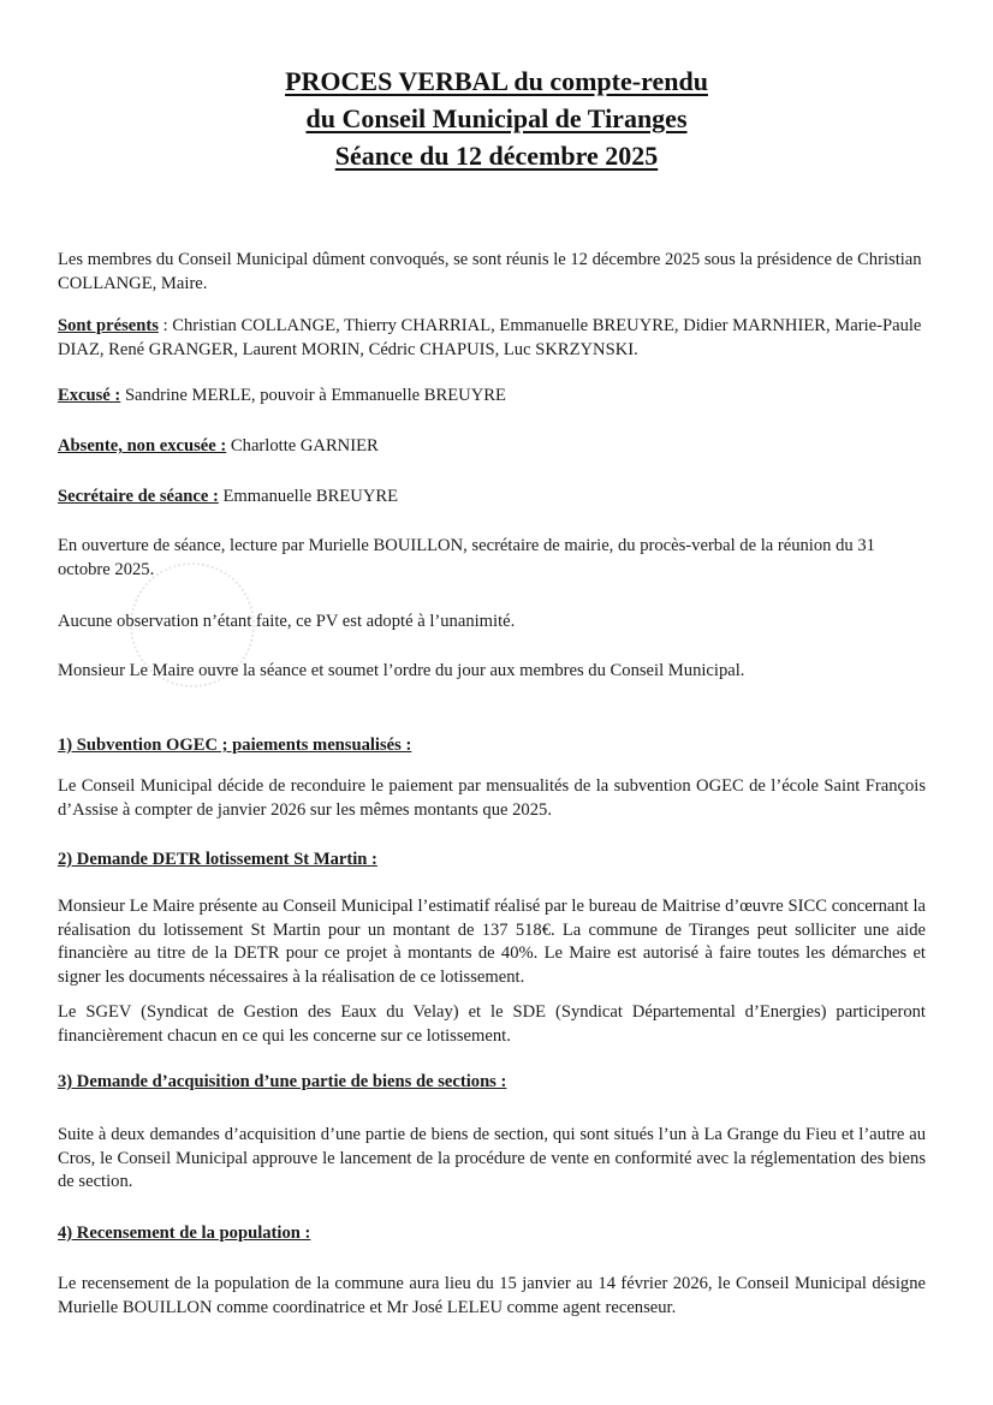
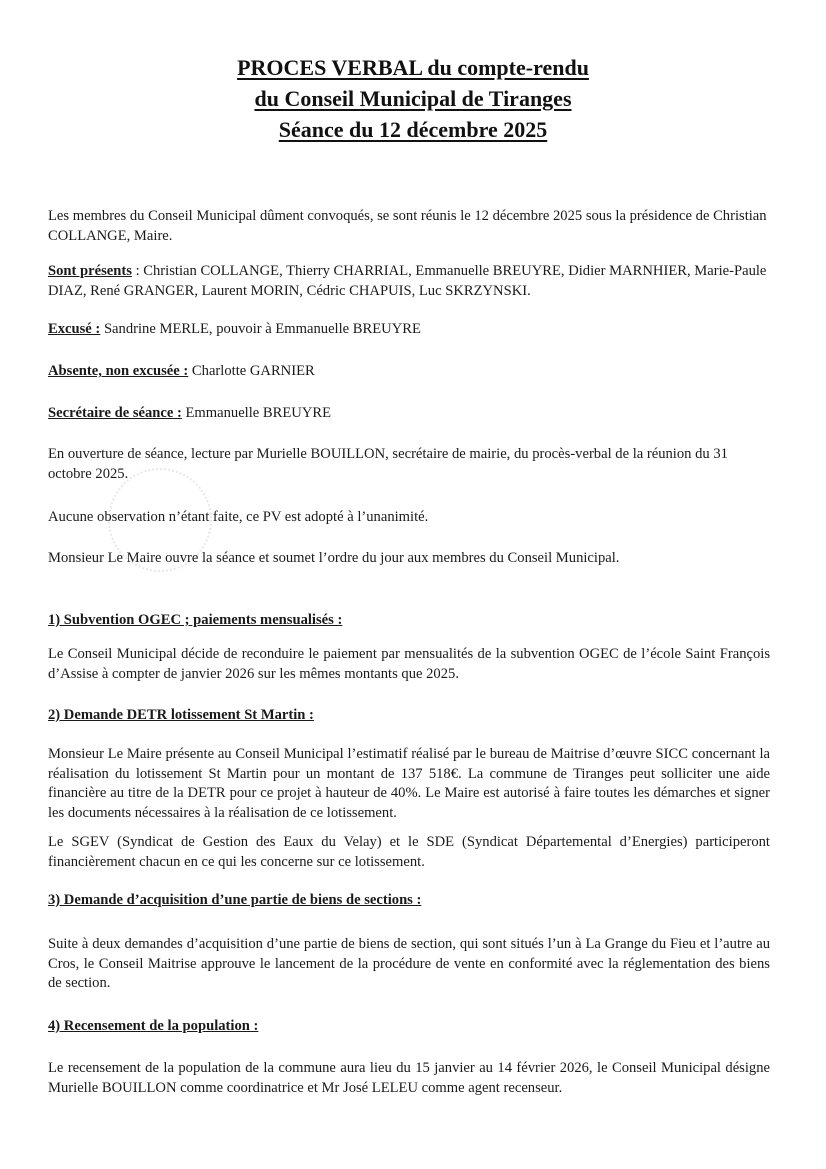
  PROCES VERBAL du compte-rendu
  du Conseil Municipal de Tiranges
  Séance du 12 décembre 2025
  Les membres du Conseil Municipal dûment convoqués, se sont réunis le 12 décembre 2025 sous la présidence de Christian COLLANGE, Maire.
  Sont présents : Christian COLLANGE, Thierry CHARRIAL, Emmanuelle BREUYRE, Didier MARNHIER, Marie-Paule DIAZ, René GRANGER, Laurent MORIN, Cédric CHAPUIS, Luc SKRZYNSKI.
  Excusé : Sandrine MERLE, pouvoir à Emmanuelle BREUYRE
  Absente, non excusée : Charlotte GARNIER
  Secrétaire de séance : Emmanuelle BREUYRE
  En ouverture de séance, lecture par Murielle BOUILLON, secrétaire de mairie, du procès-verbal de la réunion du 31 octobre 2025.
  Aucune observation n’étant faite, ce PV est adopté à l’unanimité.
  Monsieur Le Maire ouvre la séance et soumet l’ordre du jour aux membres du Conseil Municipal.
  1) Subvention OGEC ; paiements mensualisés :
  Le Conseil Municipal décide de reconduire le paiement par mensualités de la subvention OGEC de l’école Saint François d’Assise à compter de janvier 2026 sur les mêmes montants que 2025.
  2) Demande DETR lotissement St Martin :
- Monsieur Le Maire présente au Conseil Municipal l’estimatif réalisé par le bureau de Maitrise d’œuvre SICC concernant la réalisation du lotissement St Martin pour un montant de 137 518€. La commune de Tiranges peut solliciter une aide financière au titre de la DETR pour ce projet à montants de 40%. Le Maire est autorisé à faire toutes les démarches et signer les documents nécessaires à la réalisation de ce lotissement.
+ Monsieur Le Maire présente au Conseil Municipal l’estimatif réalisé par le bureau de Maitrise d’œuvre SICC concernant la réalisation du lotissement St Martin pour un montant de 137 518€. La commune de Tiranges peut solliciter une aide financière au titre de la DETR pour ce projet à hauteur de 40%. Le Maire est autorisé à faire toutes les démarches et signer les documents nécessaires à la réalisation de ce lotissement.
  Le SGEV (Syndicat de Gestion des Eaux du Velay) et le SDE (Syndicat Départemental d’Energies) participeront financièrement chacun en ce qui les concerne sur ce lotissement.
  3) Demande d’acquisition d’une partie de biens de sections :
- Suite à deux demandes d’acquisition d’une partie de biens de section, qui sont situés l’un à La Grange du Fieu et l’autre au Cros, le Conseil Municipal approuve le lancement de la procédure de vente en conformité avec la réglementation des biens de section.
+ Suite à deux demandes d’acquisition d’une partie de biens de section, qui sont situés l’un à La Grange du Fieu et l’autre au Cros, le Conseil Maitrise approuve le lancement de la procédure de vente en conformité avec la réglementation des biens de section.
  4) Recensement de la population :
  Le recensement de la population de la commune aura lieu du 15 janvier au 14 février 2026, le Conseil Municipal désigne Murielle BOUILLON comme coordinatrice et Mr José LELEU comme agent recenseur.
